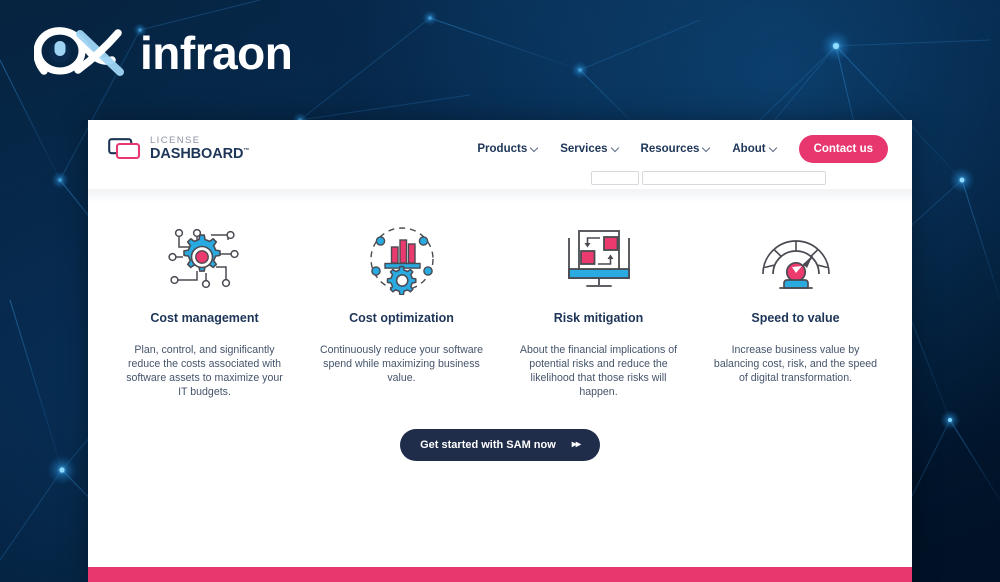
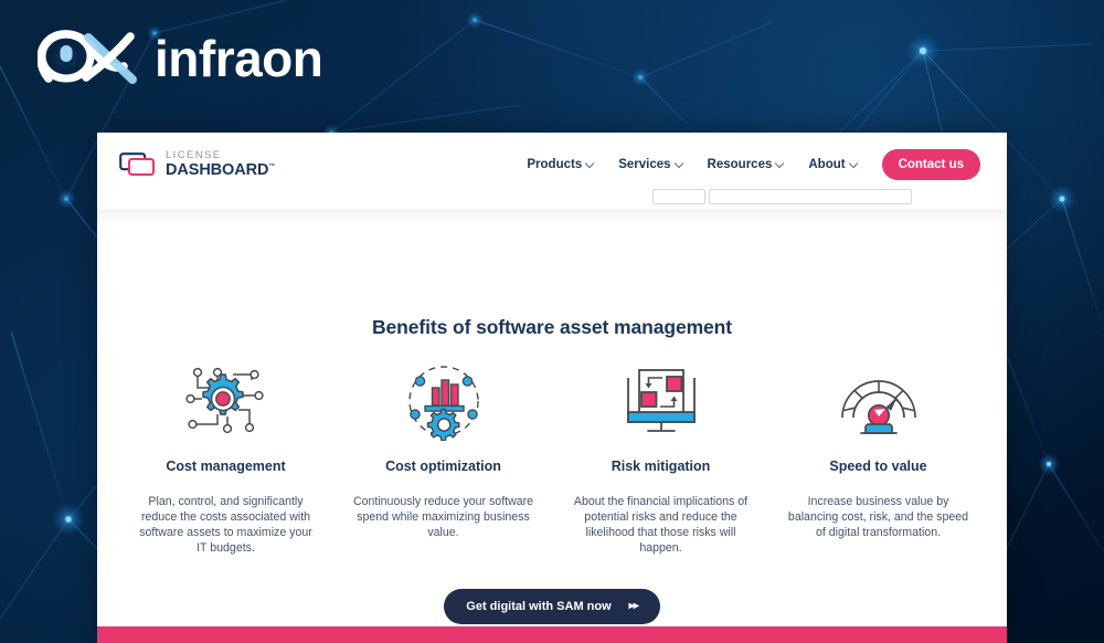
  infraon
  LICENSE
  DASHBOARD
  Products
  Services
  Resources
  About
  Contact us
+ Benefits of software asset management
  Cost management
  Plan, control, and significantly reduce the costs associated with software assets to maximize your IT budgets.
  Cost optimization
  Continuously reduce your software spend while maximizing business value.
  Risk mitigation
  About the financial implications of potential risks and reduce the likelihood that those risks will happen.
  Speed to value
  Increase business value by balancing cost, risk, and the speed of digital transformation.
- Get started with SAM now
+ Get digital with SAM now
  ▸▸
